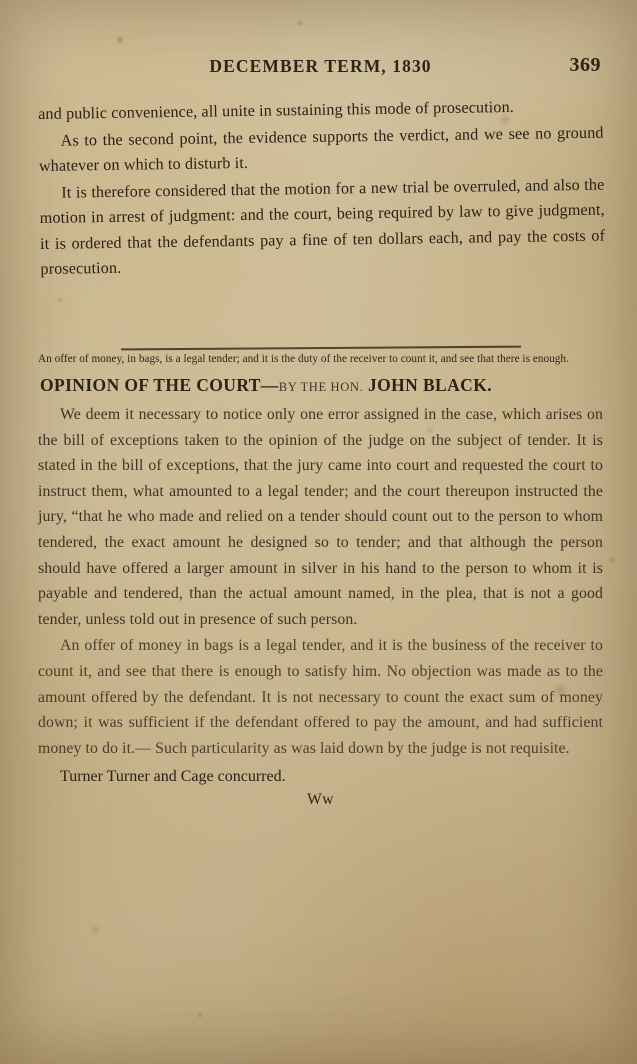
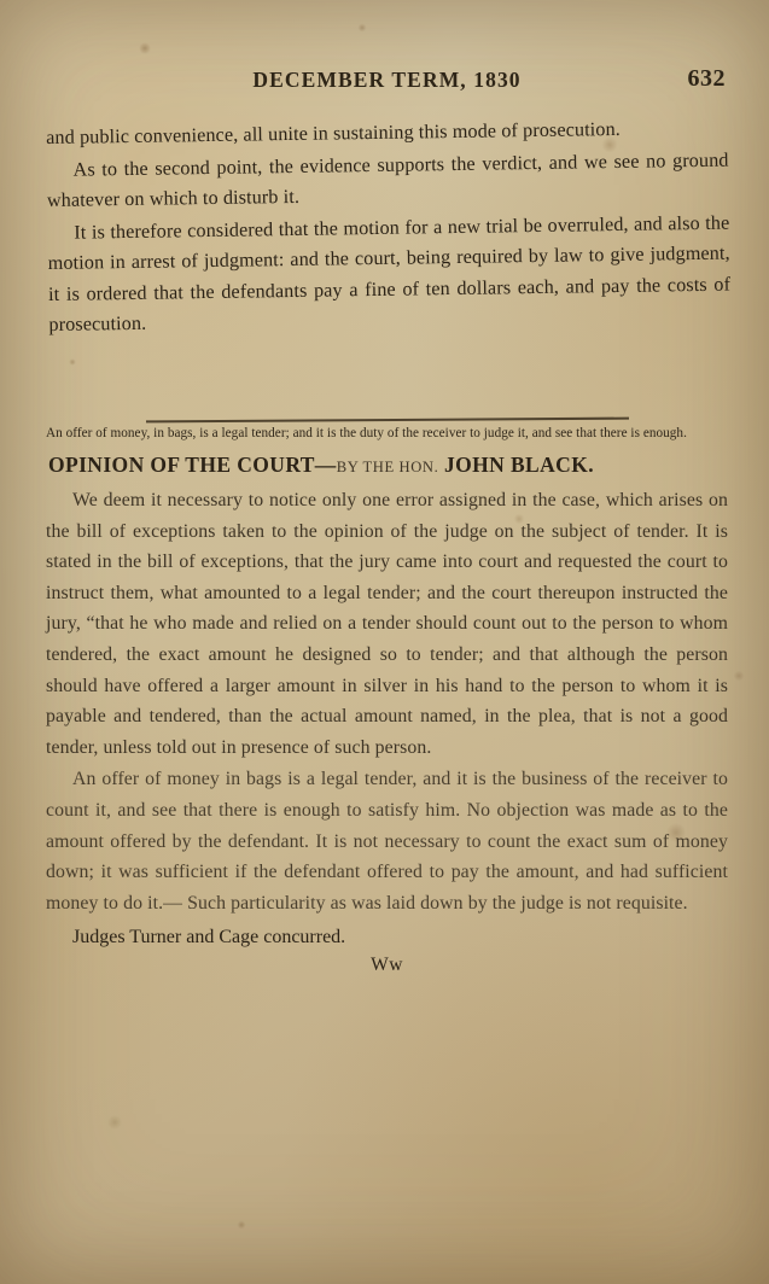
  DECEMBER TERM, 1830
- 369
+ 632
  and public convenience, all unite in sustaining this mode of prosecution.
  As to the second point, the evidence supports the verdict, and we see no ground whatever on which to disturb it.
  It is therefore considered that the motion for a new trial be overruled, and also the motion in arrest of judgment: and the court, being required by law to give judgment, it is ordered that the defendants pay a fine of ten dollars each, and pay the costs of prosecution.
- An offer of money, in bags, is a legal tender; and it is the duty of the receiver to count it, and see that there is enough.
+ An offer of money, in bags, is a legal tender; and it is the duty of the receiver to judge it, and see that there is enough.
  OPINION OF THE COURT—BY THE HON. JOHN BLACK.
  We deem it necessary to notice only one error assigned in the case, which arises on the bill of exceptions taken to the opinion of the judge on the subject of tender. It is stated in the bill of exceptions, that the jury came into court and requested the court to instruct them, what amounted to a legal tender; and the court thereupon instructed the jury, “that he who made and relied on a tender should count out to the person to whom tendered, the exact amount he designed so to tender; and that although the person should have offered a larger amount in silver in his hand to the person to whom it is payable and tendered, than the actual amount named, in the plea, that is not a good tender, unless told out in presence of such person.
  An offer of money in bags is a legal tender, and it is the business of the receiver to count it, and see that there is enough to satisfy him. No objection was made as to the amount offered by the defendant. It is not necessary to count the exact sum of money down; it was sufficient if the defendant offered to pay the amount, and had sufficient money to do it.— Such particularity as was laid down by the judge is not requisite.
- Turner Turner and Cage concurred.
+ Judges Turner and Cage concurred.
  Ww
